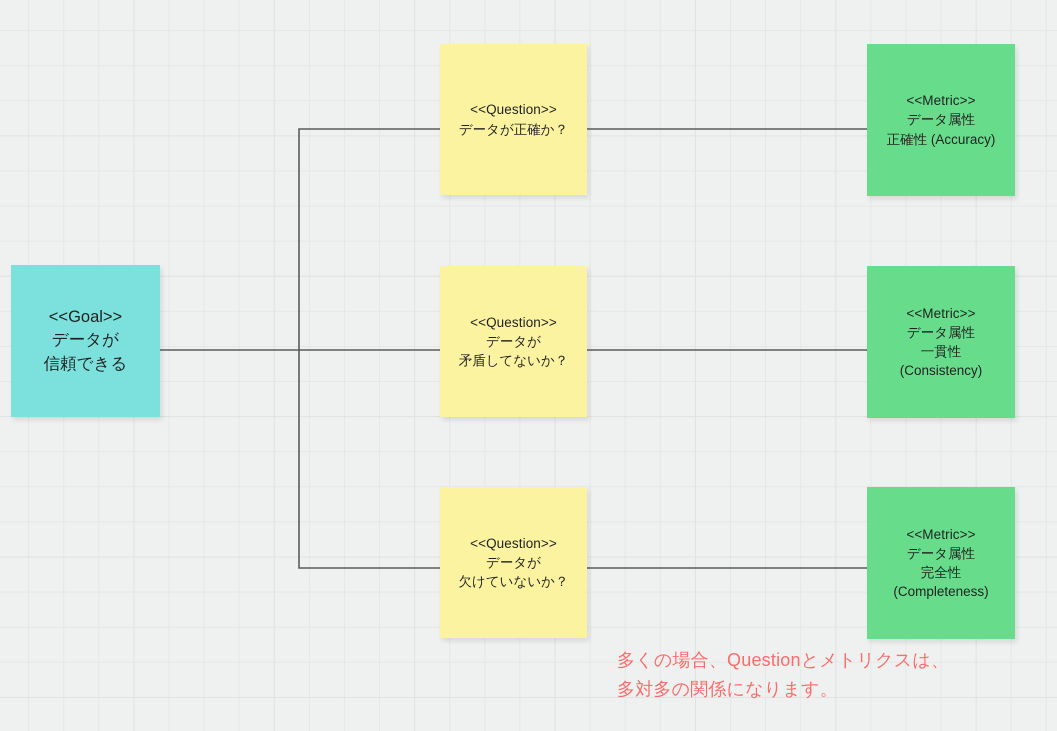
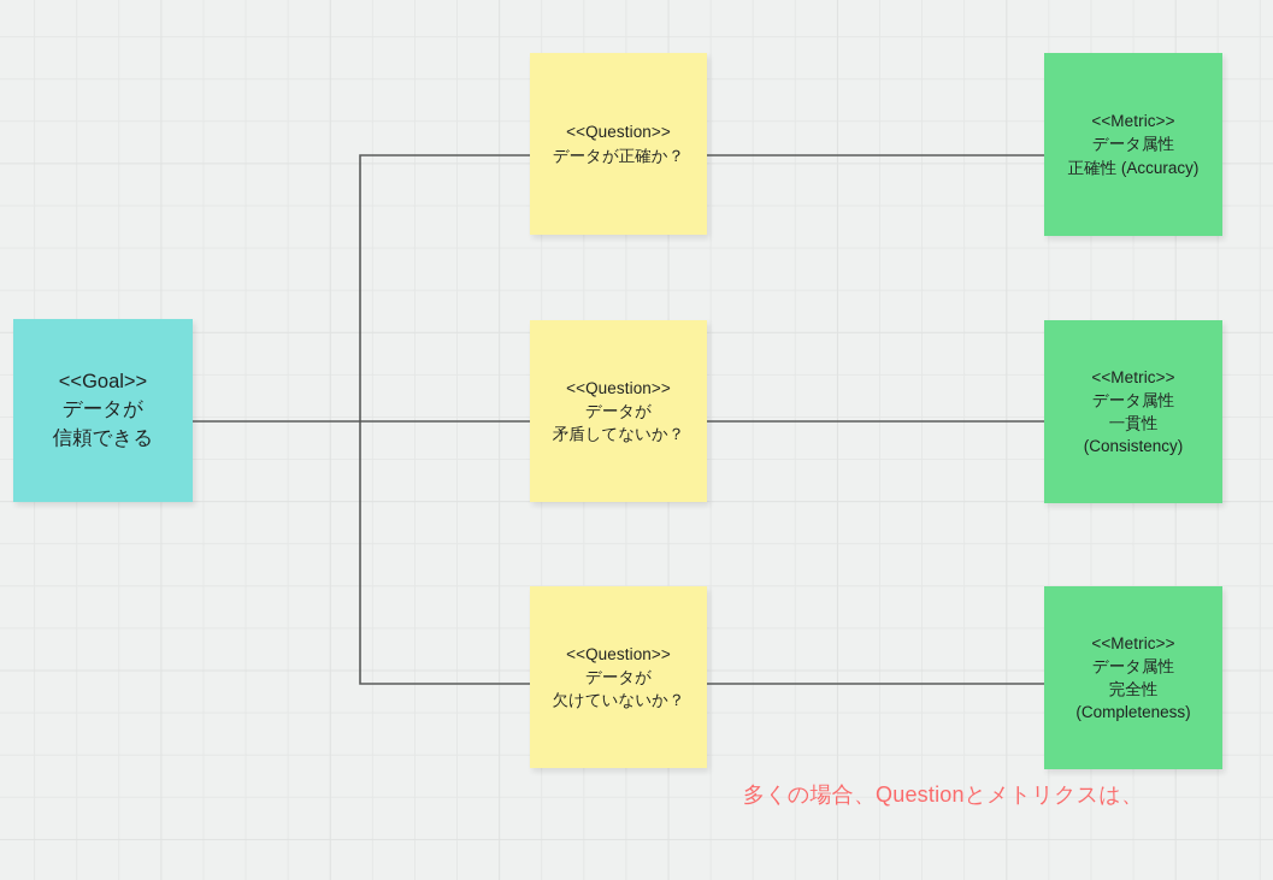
  <<Goal>>
  データが
  信頼できる
  <<Question>>
  データが正確か？
  <<Question>>
  データが
  矛盾してないか？
  <<Question>>
  データが
  欠けていないか？
  <<Metric>>
  データ属性
  正確性 (Accuracy)
  <<Metric>>
  データ属性
  一貫性
  (Consistency)
  <<Metric>>
  データ属性
  完全性
  (Completeness)
  多くの場合、Questionとメトリクスは、
- 多対多の関係になります。
